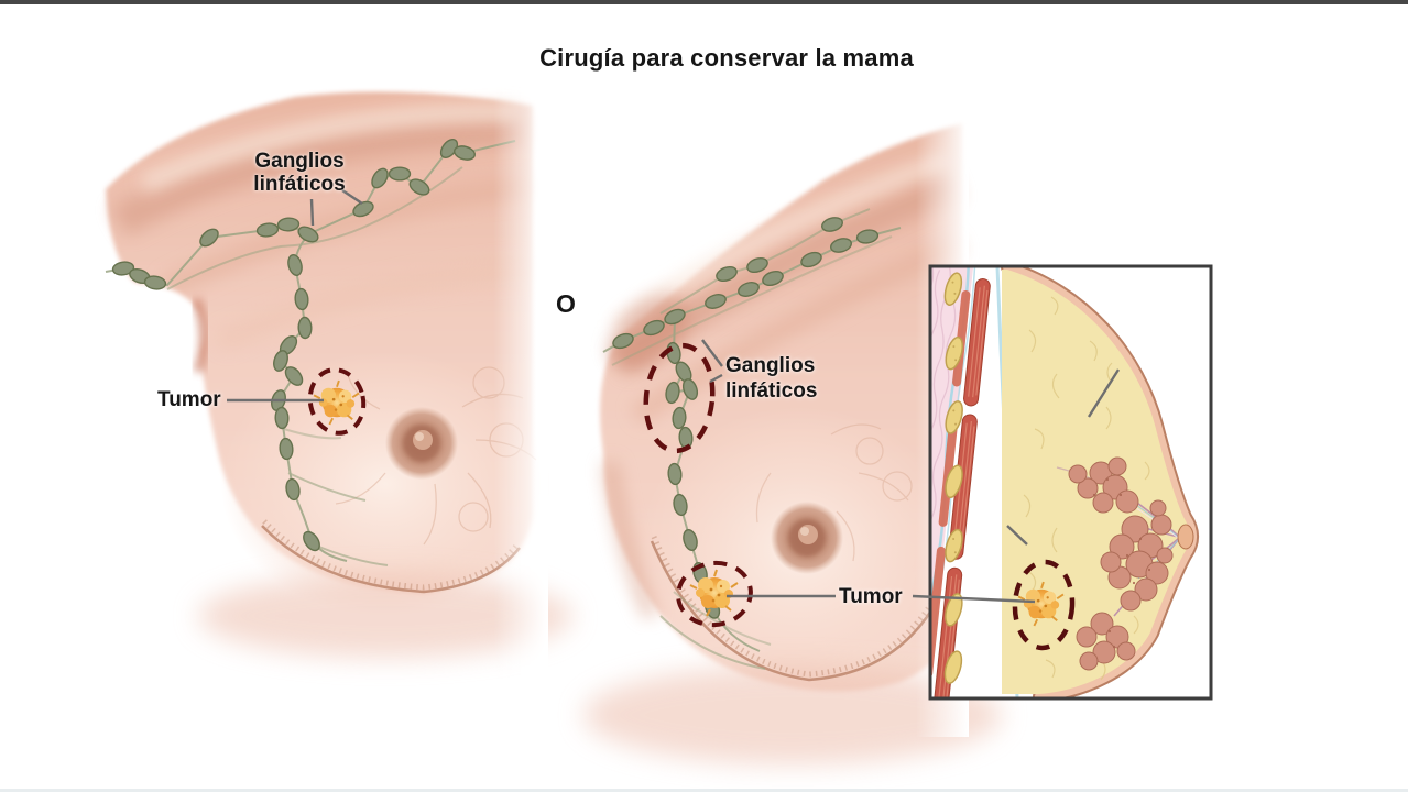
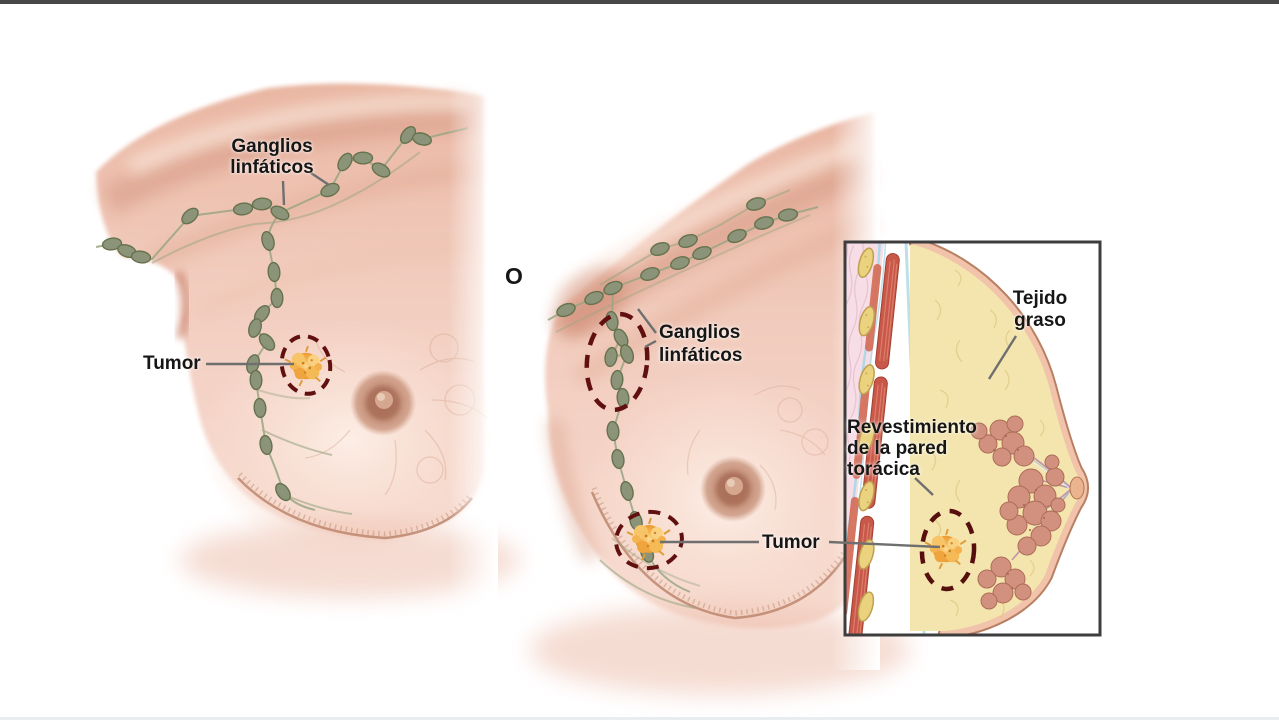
- Cirugía para conservar la mama
  O
  Ganglios
  linfáticos
  Tumor
  Ganglios
  linfáticos
  Tumor
+ Tejido
+ graso
+ Revestimiento
+ de la pared
+ torácica
